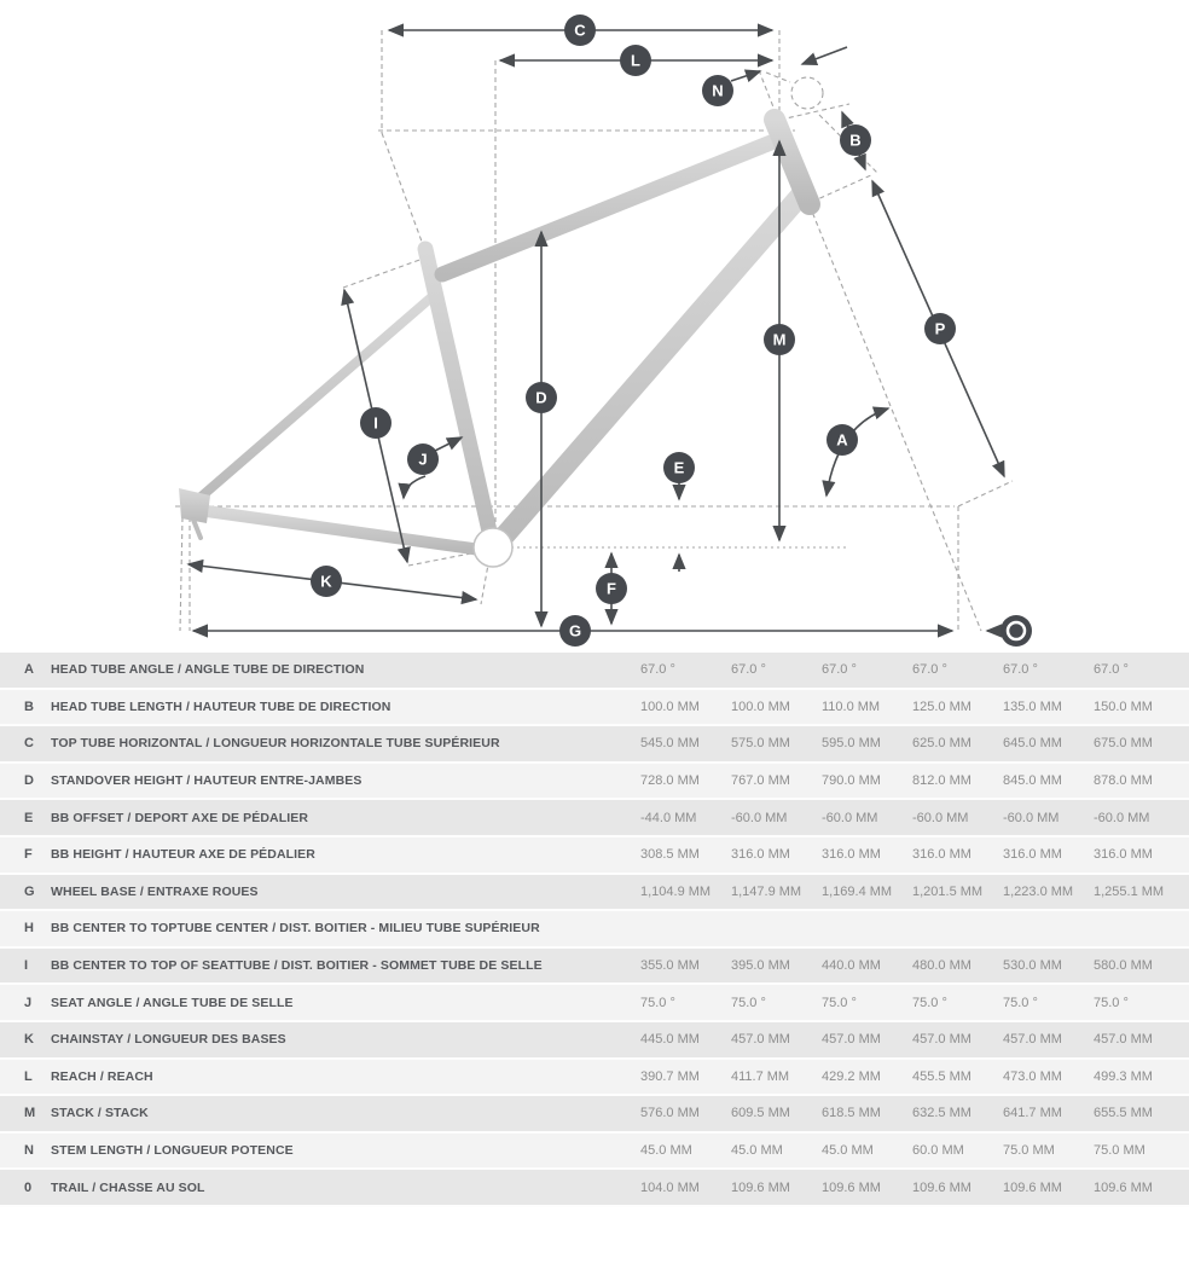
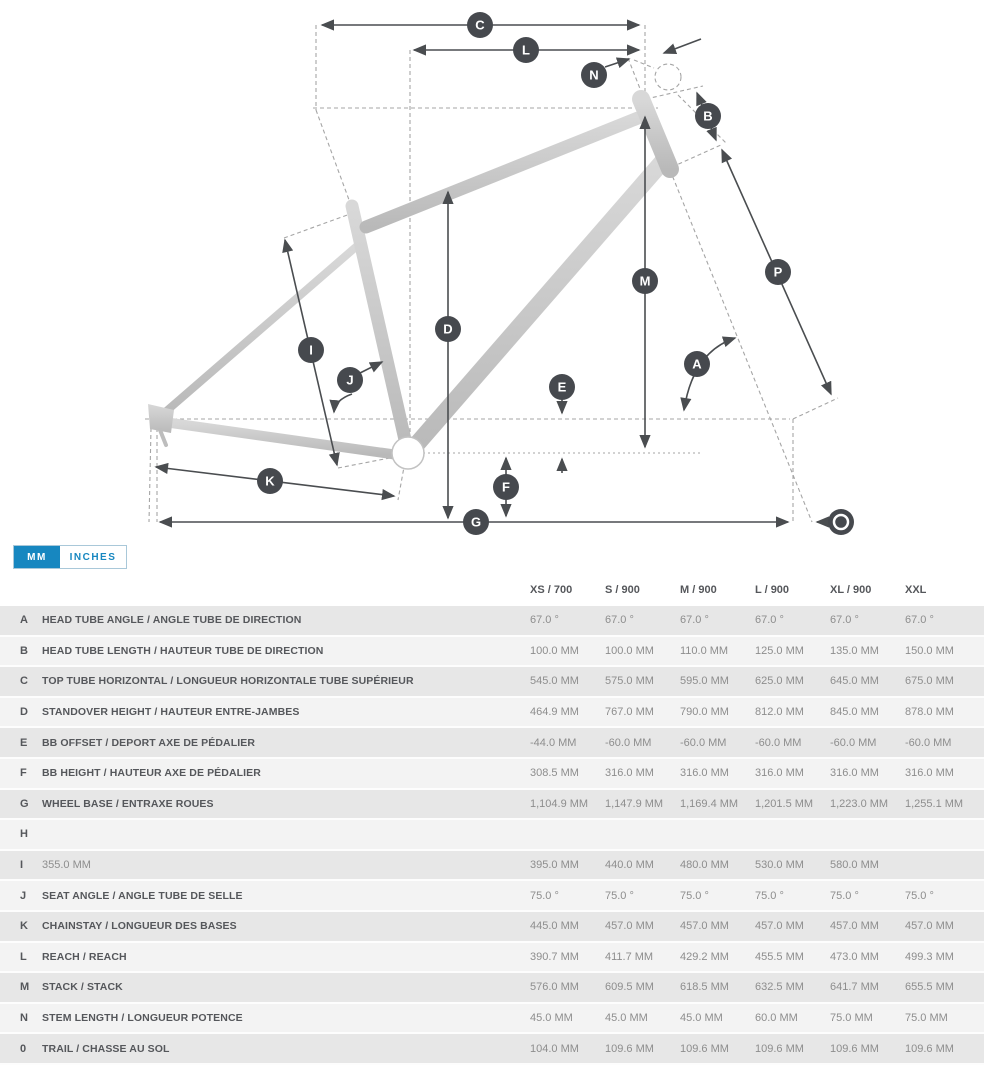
  C
  L
  N
  B
  P
  M
  D
  I
  J
  A
  E
  F
  K
  G
+ MM
+ INCHES
+ XS / 700
+ S / 900
+ M / 900
+ L / 900
+ XL / 900
+ XXL
  A
  HEAD TUBE ANGLE / ANGLE TUBE DE DIRECTION
  67.0 °
  67.0 °
  67.0 °
  67.0 °
  67.0 °
  67.0 °
  B
  HEAD TUBE LENGTH / HAUTEUR TUBE DE DIRECTION
  100.0 MM
  100.0 MM
  110.0 MM
  125.0 MM
  135.0 MM
  150.0 MM
  C
  TOP TUBE HORIZONTAL / LONGUEUR HORIZONTALE TUBE SUPÉRIEUR
  545.0 MM
  575.0 MM
  595.0 MM
  625.0 MM
  645.0 MM
  675.0 MM
  D
  STANDOVER HEIGHT / HAUTEUR ENTRE-JAMBES
- 728.0 MM
+ 464.9 MM
  767.0 MM
  790.0 MM
  812.0 MM
  845.0 MM
  878.0 MM
  E
  BB OFFSET / DEPORT AXE DE PÉDALIER
  -44.0 MM
  -60.0 MM
  -60.0 MM
  -60.0 MM
  -60.0 MM
  -60.0 MM
  F
  BB HEIGHT / HAUTEUR AXE DE PÉDALIER
  308.5 MM
  316.0 MM
  316.0 MM
  316.0 MM
  316.0 MM
  316.0 MM
  G
  WHEEL BASE / ENTRAXE ROUES
  1,104.9 MM
  1,147.9 MM
  1,169.4 MM
  1,201.5 MM
  1,223.0 MM
  1,255.1 MM
  H
- BB CENTER TO TOPTUBE CENTER / DIST. BOITIER - MILIEU TUBE SUPÉRIEUR
  I
- BB CENTER TO TOP OF SEATTUBE / DIST. BOITIER - SOMMET TUBE DE SELLE
  355.0 MM
  395.0 MM
  440.0 MM
  480.0 MM
  530.0 MM
  580.0 MM
  J
  SEAT ANGLE / ANGLE TUBE DE SELLE
  75.0 °
  75.0 °
  75.0 °
  75.0 °
  75.0 °
  75.0 °
  K
  CHAINSTAY / LONGUEUR DES BASES
  445.0 MM
  457.0 MM
  457.0 MM
  457.0 MM
  457.0 MM
  457.0 MM
  L
  REACH / REACH
  390.7 MM
  411.7 MM
  429.2 MM
  455.5 MM
  473.0 MM
  499.3 MM
  M
  STACK / STACK
  576.0 MM
  609.5 MM
  618.5 MM
  632.5 MM
  641.7 MM
  655.5 MM
  N
  STEM LENGTH / LONGUEUR POTENCE
  45.0 MM
  45.0 MM
  45.0 MM
  60.0 MM
  75.0 MM
  75.0 MM
  0
  TRAIL / CHASSE AU SOL
  104.0 MM
  109.6 MM
  109.6 MM
  109.6 MM
  109.6 MM
  109.6 MM
